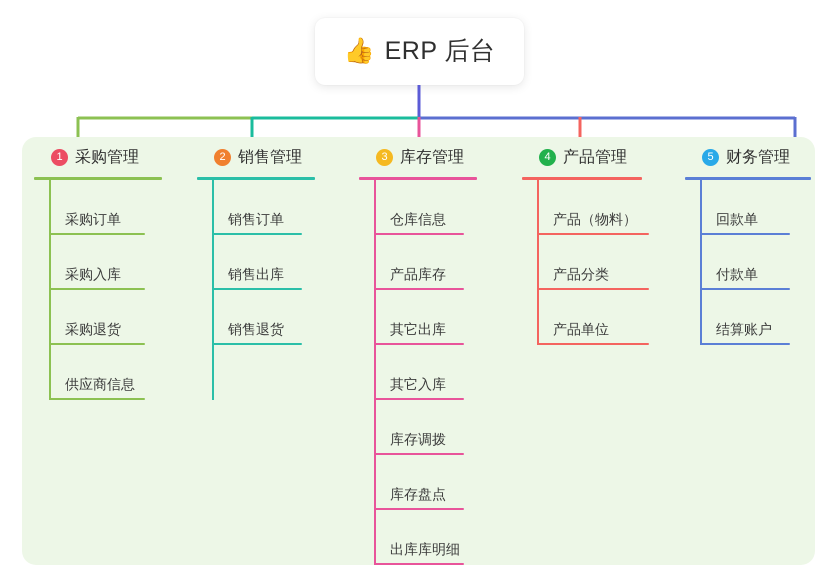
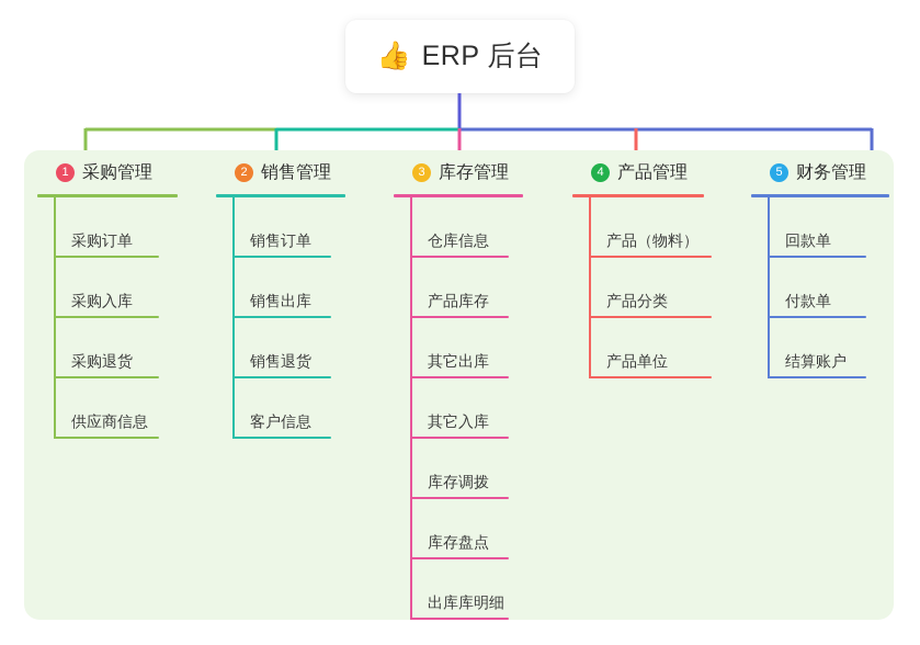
  👍
  ERP 后台
  1
  采购管理
  采购订单
  采购入库
  采购退货
  供应商信息
  2
  销售管理
  销售订单
  销售出库
  销售退货
+ 客户信息
  3
  库存管理
  仓库信息
  产品库存
  其它出库
  其它入库
  库存调拨
  库存盘点
  出库库明细
  4
  产品管理
  产品（物料）
  产品分类
  产品单位
  5
  财务管理
  回款单
  付款单
  结算账户
